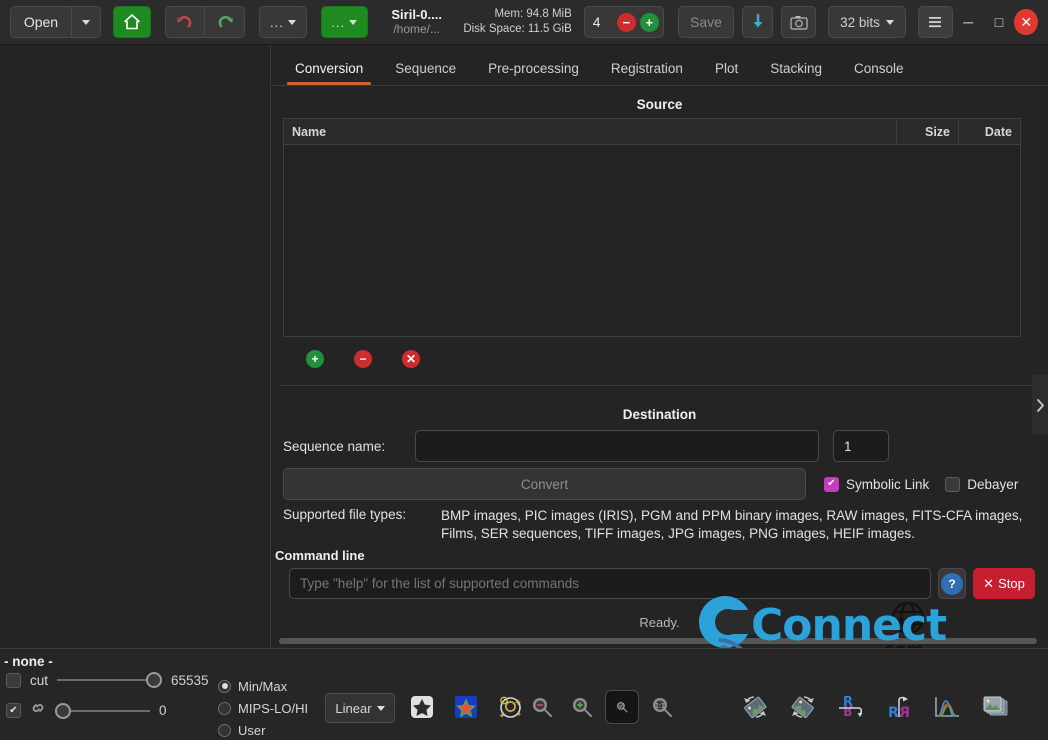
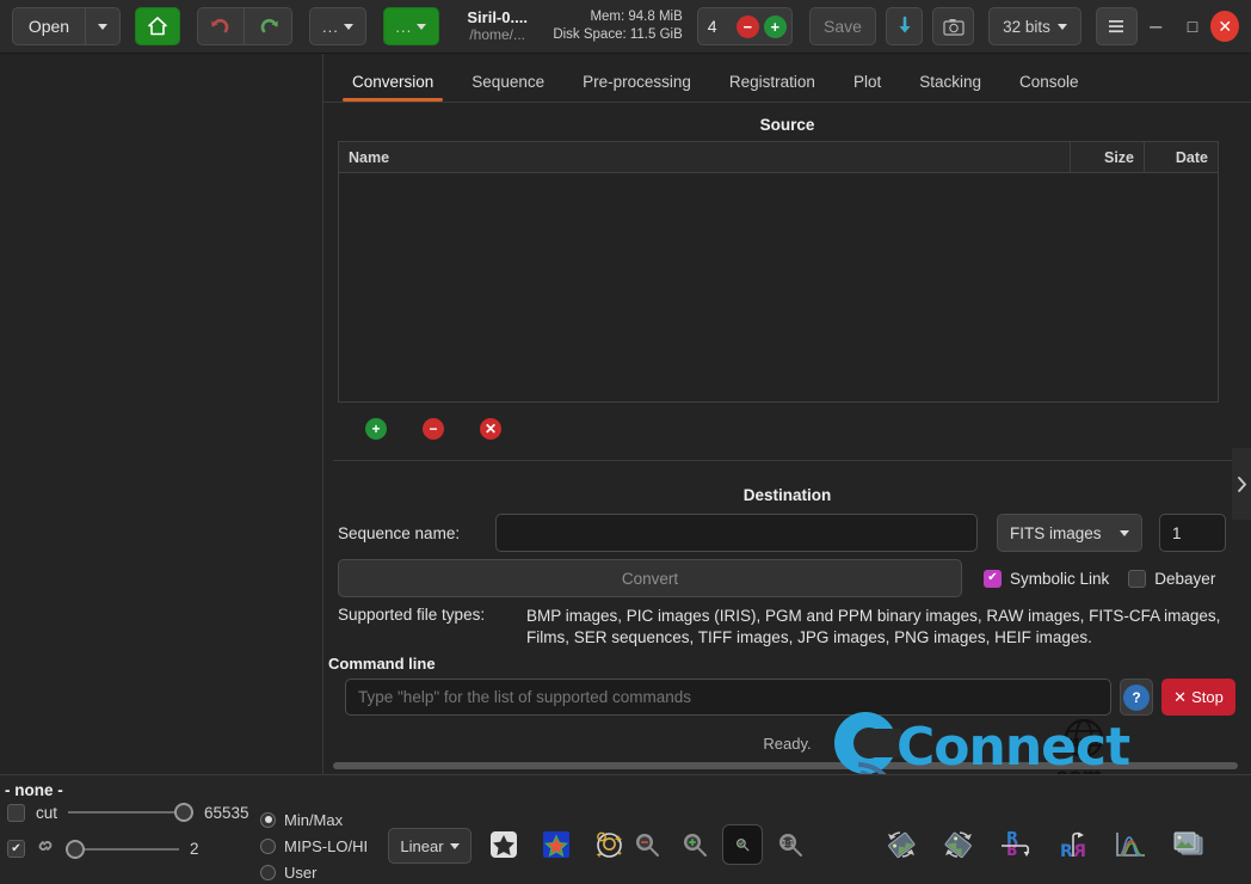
  Open
  ...
  ...
  Siril-0....
  /home/...
  Mem: 94.8 MiB
  Disk Space: 11.5 GiB
  4
  −
  +
  Save
  32 bits
  ─
  □
  ✕
  Conversion
  Sequence
  Pre-processing
  Registration
  Plot
  Stacking
  Console
  Source
  Name
  Size
  Date
  +
  −
  ✕
  Destination
  Sequence name:
+ FITS images
  1
  Convert
  Symbolic Link
  Debayer
  Supported file types:
  BMP images, PIC images (IRIS), PGM and PPM binary images, RAW images, FITS-CFA images, Films, SER sequences, TIFF images, JPG images, PNG images, HEIF images.
  Command line
  Type "help" for the list of supported commands
  ?
  ✕
  Stop
  Ready.
  www
  Connect
  - none -
  cut
  65535
- 0
+ 2
  Min/Max
  MIPS-LO/HI
  User
  Linear
  R
  R
